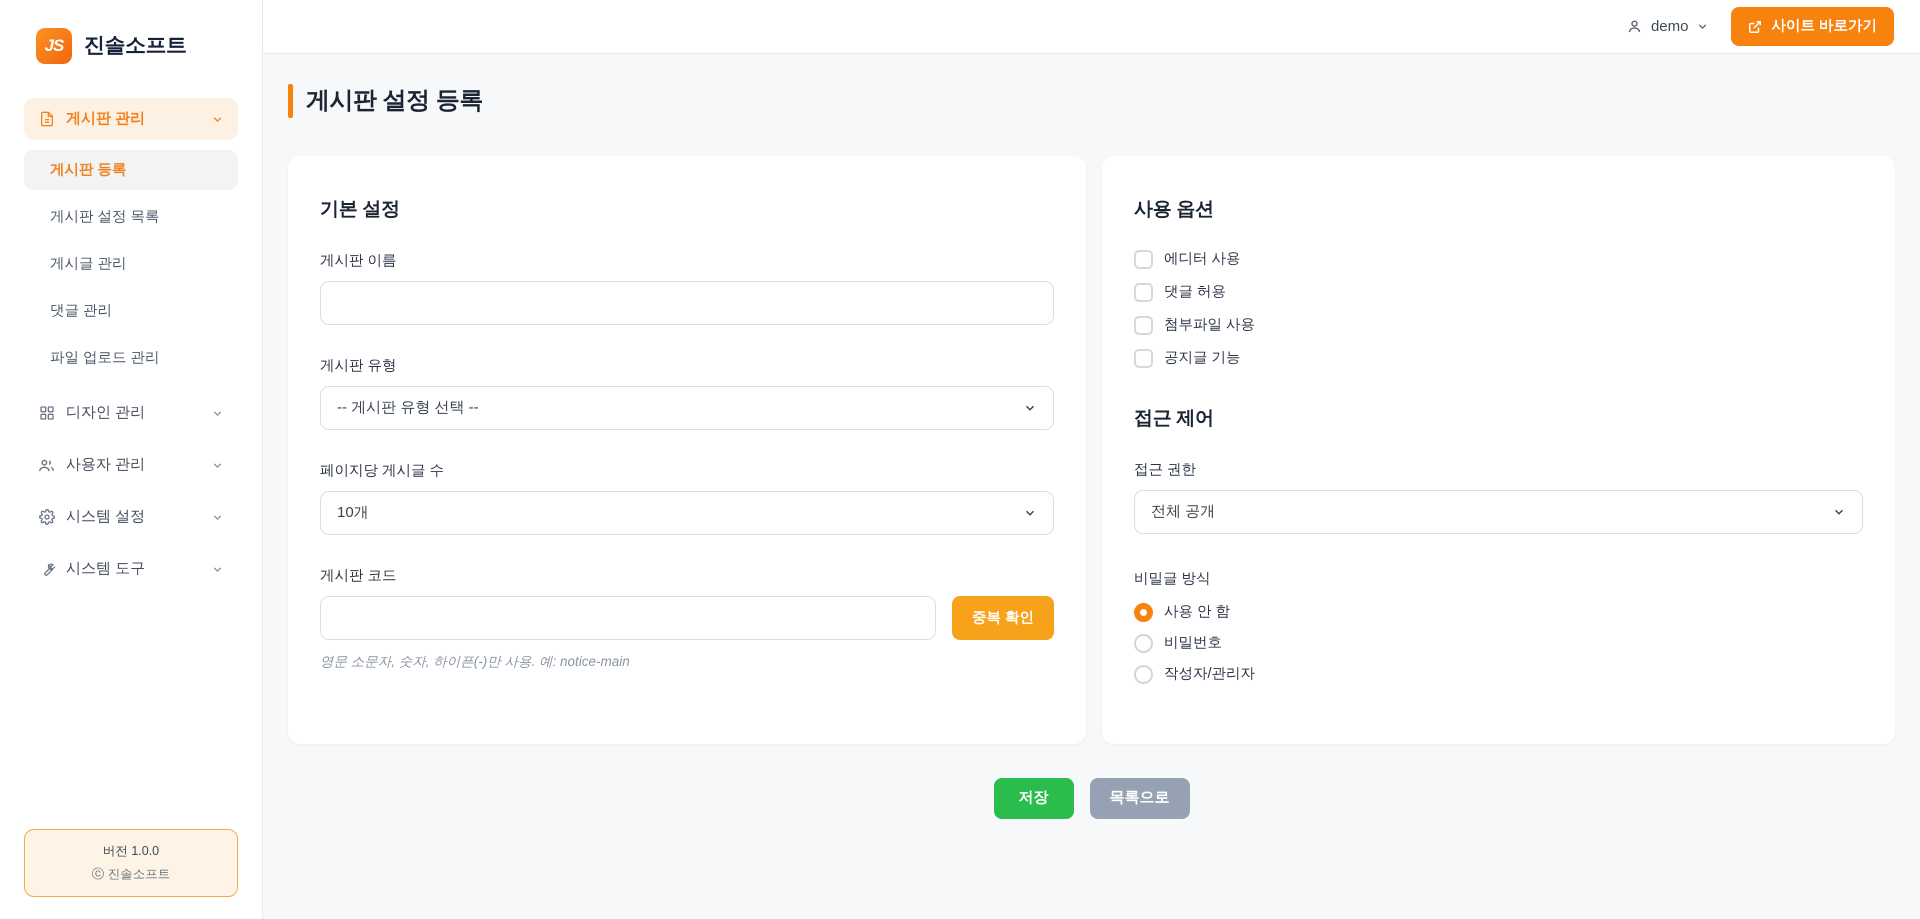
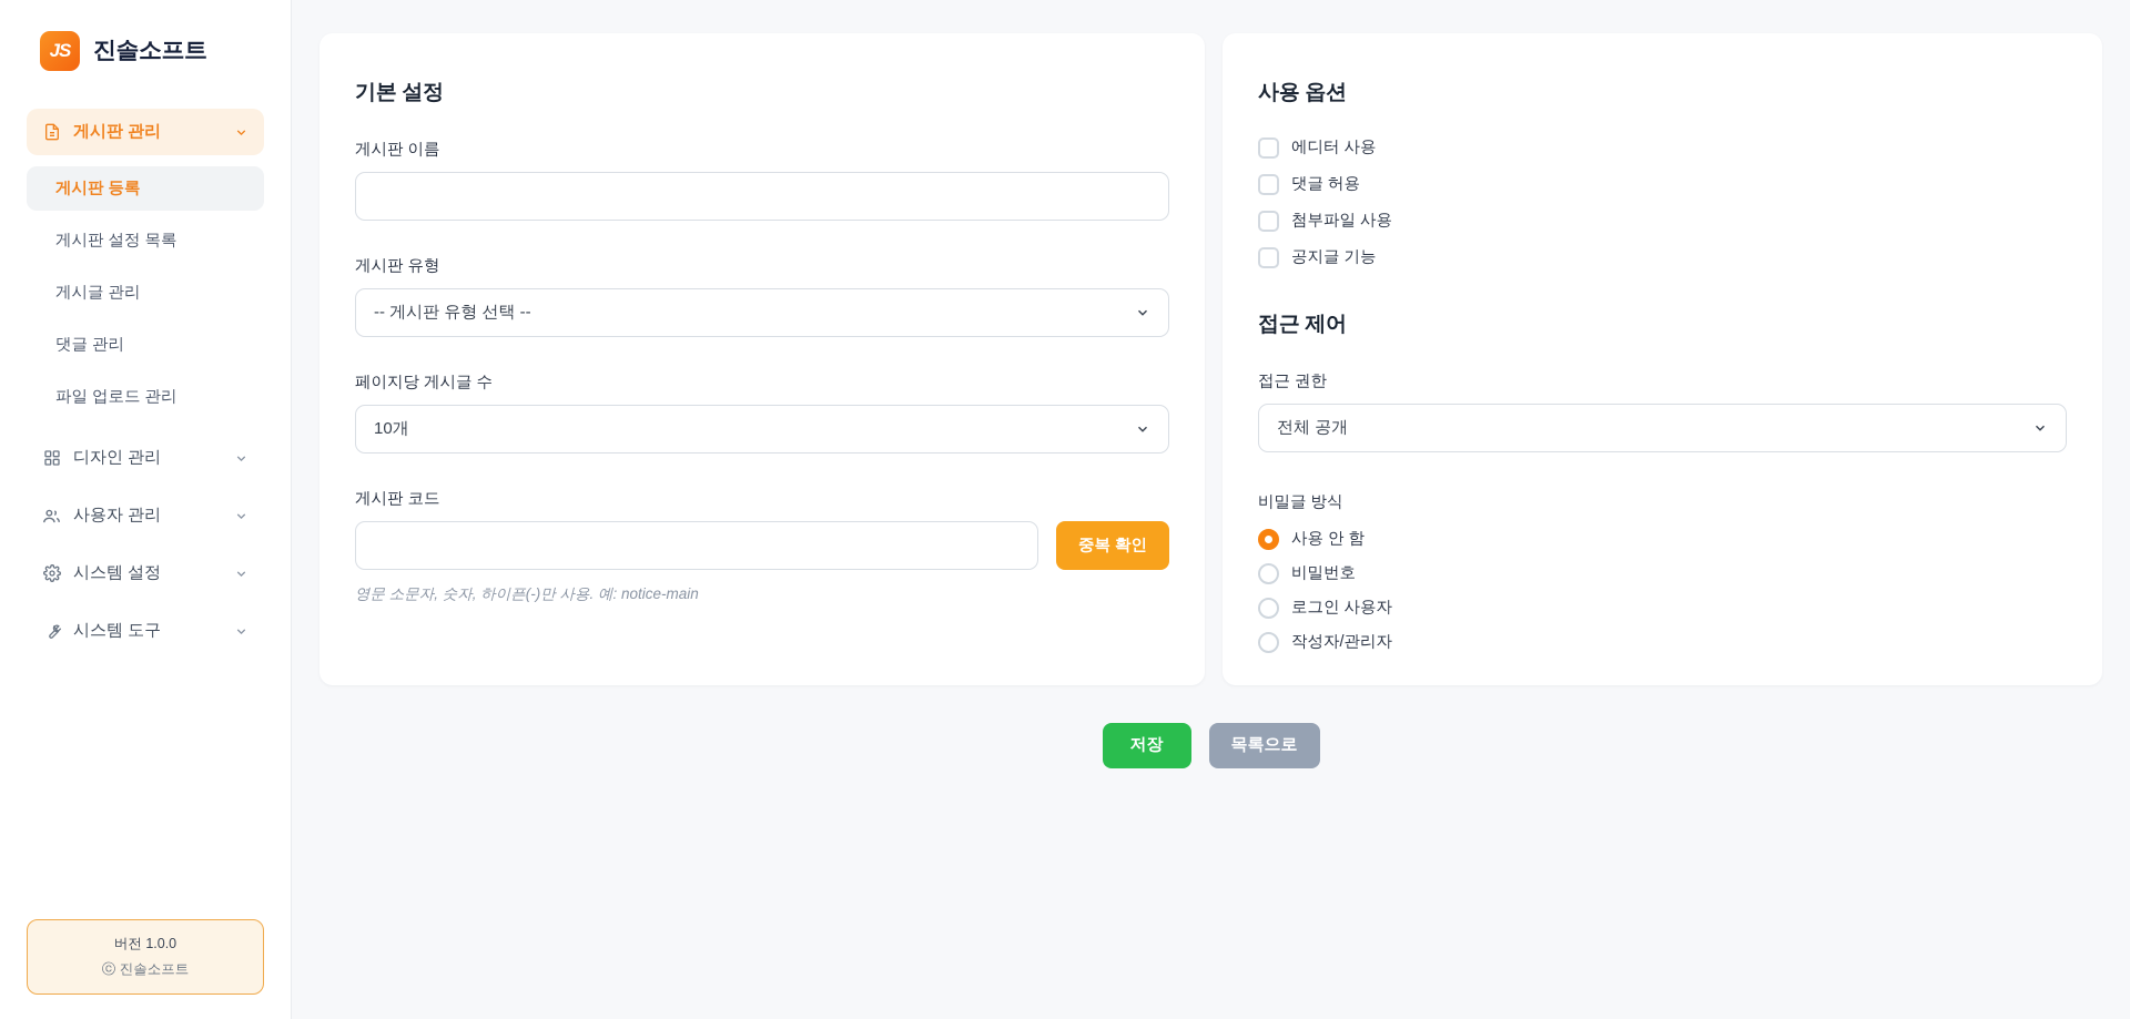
  JS
  진솔소프트
  게시판 관리
  게시판 등록
  게시판 설정 목록
  게시글 관리
  댓글 관리
  파일 업로드 관리
  디자인 관리
  사용자 관리
  시스템 설정
  시스템 도구
  버전 1.0.0
  ⓒ 진솔소프트
- demo
- 사이트 바로가기
- 게시판 설정 등록
  기본 설정
  게시판 이름
  게시판 유형
  -- 게시판 유형 선택 --
  페이지당 게시글 수
  10개
  게시판 코드
  중복 확인
  영문 소문자, 숫자, 하이픈(-)만 사용. 예: notice-main
  사용 옵션
  에디터 사용
  댓글 허용
  첨부파일 사용
  공지글 기능
  접근 제어
  접근 권한
  전체 공개
  비밀글 방식
  사용 안 함
  비밀번호
+ 로그인 사용자
  작성자/관리자
  저장
  목록으로
